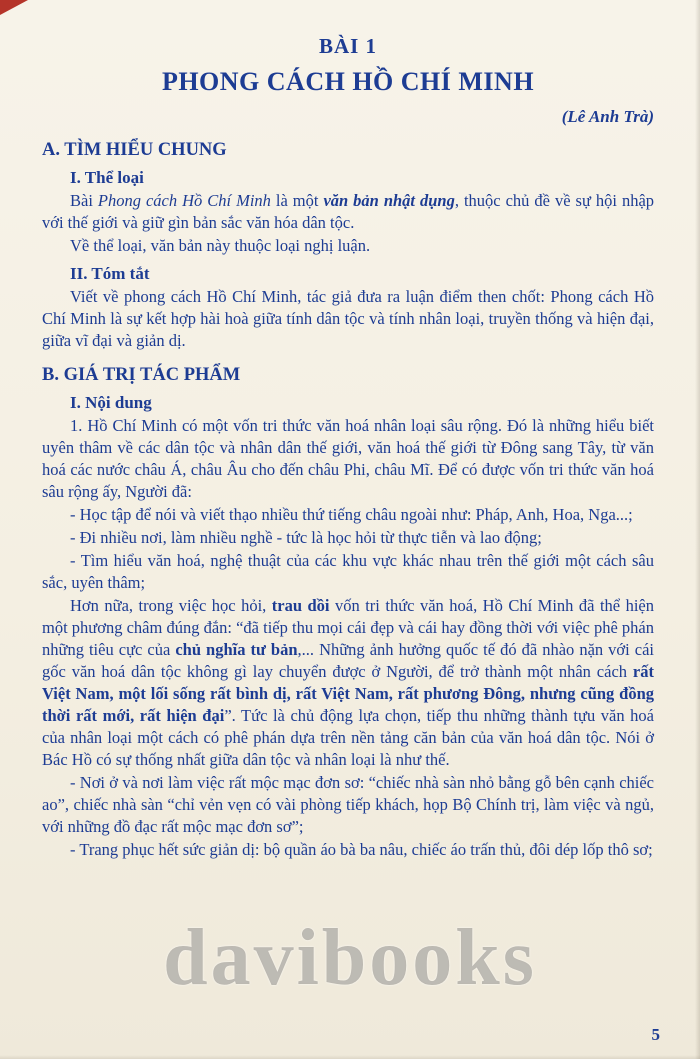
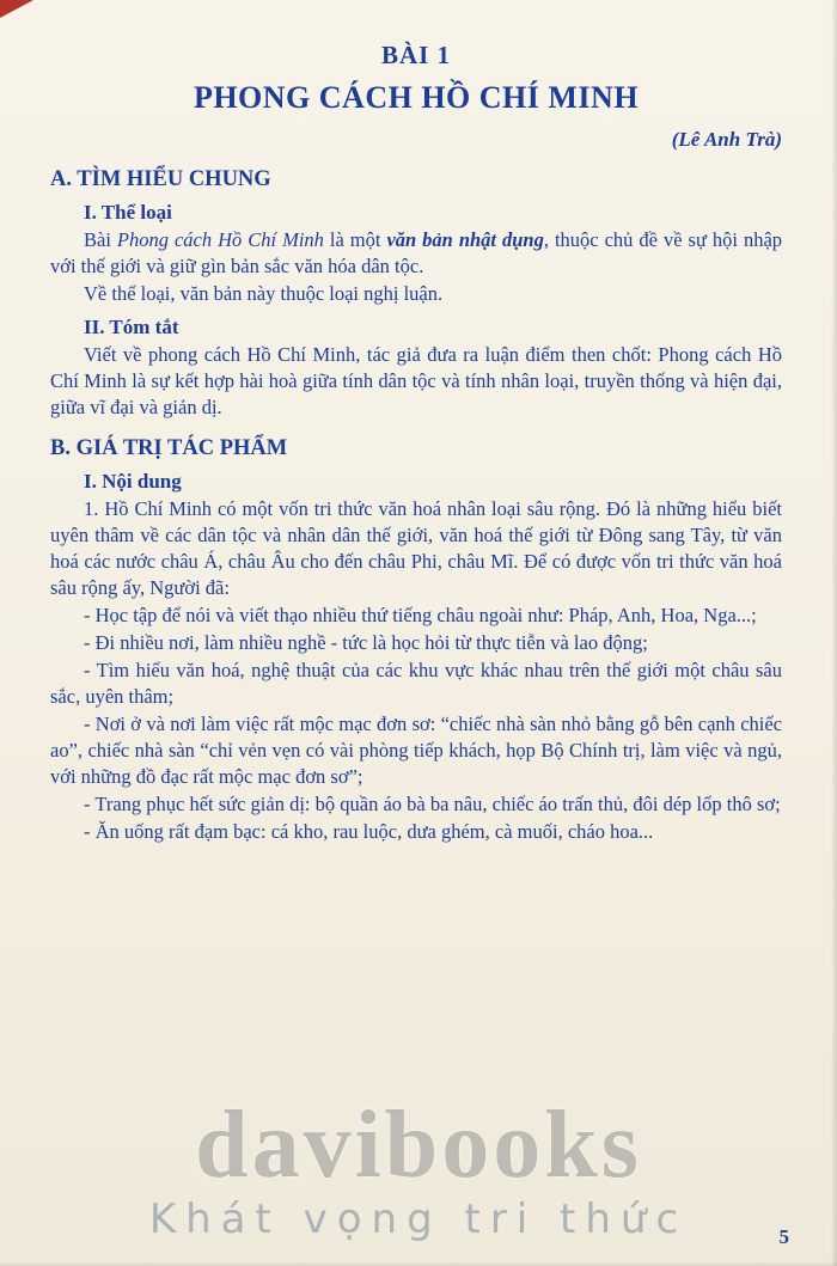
  BÀI 1
  PHONG CÁCH HỒ CHÍ MINH
  (Lê Anh Trà)
  A. TÌM HIỂU CHUNG
  I. Thể loại
  Bài Phong cách Hồ Chí Minh là một văn bản nhật dụng, thuộc chủ đề về sự hội nhập với thế giới và giữ gìn bản sắc văn hóa dân tộc.
  Về thể loại, văn bản này thuộc loại nghị luận.
  II. Tóm tắt
  Viết về phong cách Hồ Chí Minh, tác giả đưa ra luận điểm then chốt: Phong cách Hồ Chí Minh là sự kết hợp hài hoà giữa tính dân tộc và tính nhân loại, truyền thống và hiện đại, giữa vĩ đại và giản dị.
  B. GIÁ TRỊ TÁC PHẨM
  I. Nội dung
  1. Hồ Chí Minh có một vốn tri thức văn hoá nhân loại sâu rộng. Đó là những hiểu biết uyên thâm về các dân tộc và nhân dân thế giới, văn hoá thế giới từ Đông sang Tây, từ văn hoá các nước châu Á, châu Âu cho đến châu Phi, châu Mĩ. Để có được vốn tri thức văn hoá sâu rộng ấy, Người đã:
  - Học tập để nói và viết thạo nhiều thứ tiếng châu ngoài như: Pháp, Anh, Hoa, Nga...;
  - Đi nhiều nơi, làm nhiều nghề - tức là học hỏi từ thực tiễn và lao động;
- - Tìm hiểu văn hoá, nghệ thuật của các khu vực khác nhau trên thế giới một cách sâu sắc, uyên thâm;
+ - Tìm hiểu văn hoá, nghệ thuật của các khu vực khác nhau trên thế giới một châu sâu sắc, uyên thâm;
- Hơn nữa, trong việc học hỏi, trau dồi vốn tri thức văn hoá, Hồ Chí Minh đã thể hiện một phương châm đúng đắn: “đã tiếp thu mọi cái đẹp và cái hay đồng thời với việc phê phán những tiêu cực của chủ nghĩa tư bản,... Những ảnh hưởng quốc tế đó đã nhào nặn với cái gốc văn hoá dân tộc không gì lay chuyển được ở Người, để trở thành một nhân cách rất Việt Nam, một lối sống rất bình dị, rất Việt Nam, rất phương Đông, nhưng cũng đồng thời rất mới, rất hiện đại”. Tức là chủ động lựa chọn, tiếp thu những thành tựu văn hoá của nhân loại một cách có phê phán dựa trên nền tảng căn bản của văn hoá dân tộc. Nói ở Bác Hồ có sự thống nhất giữa dân tộc và nhân loại là như thế.
  - Nơi ở và nơi làm việc rất mộc mạc đơn sơ: “chiếc nhà sàn nhỏ bằng gỗ bên cạnh chiếc ao”, chiếc nhà sàn “chỉ vẻn vẹn có vài phòng tiếp khách, họp Bộ Chính trị, làm việc và ngủ, với những đồ đạc rất mộc mạc đơn sơ”;
  - Trang phục hết sức giản dị: bộ quần áo bà ba nâu, chiếc áo trấn thủ, đôi dép lốp thô sơ;
+ - Ăn uống rất đạm bạc: cá kho, rau luộc, dưa ghém, cà muối, cháo hoa...
  davibooks
+ Khát vọng tri thức
  5
